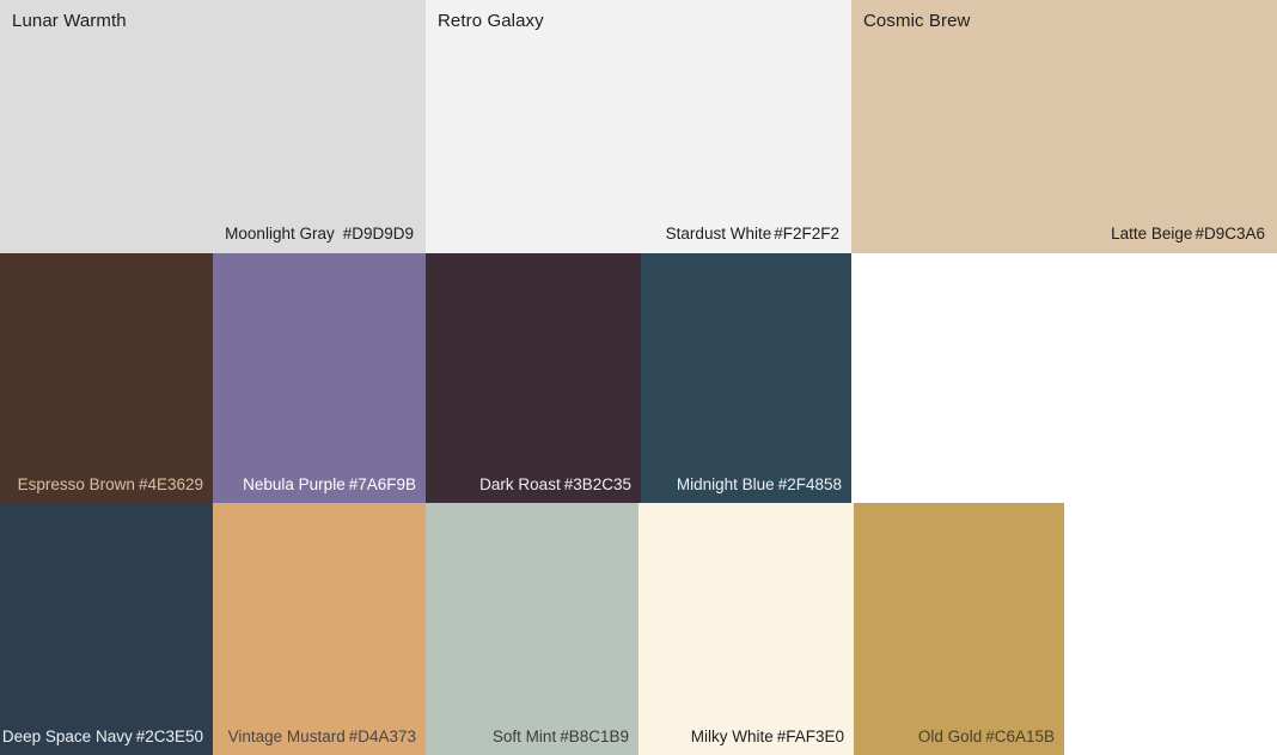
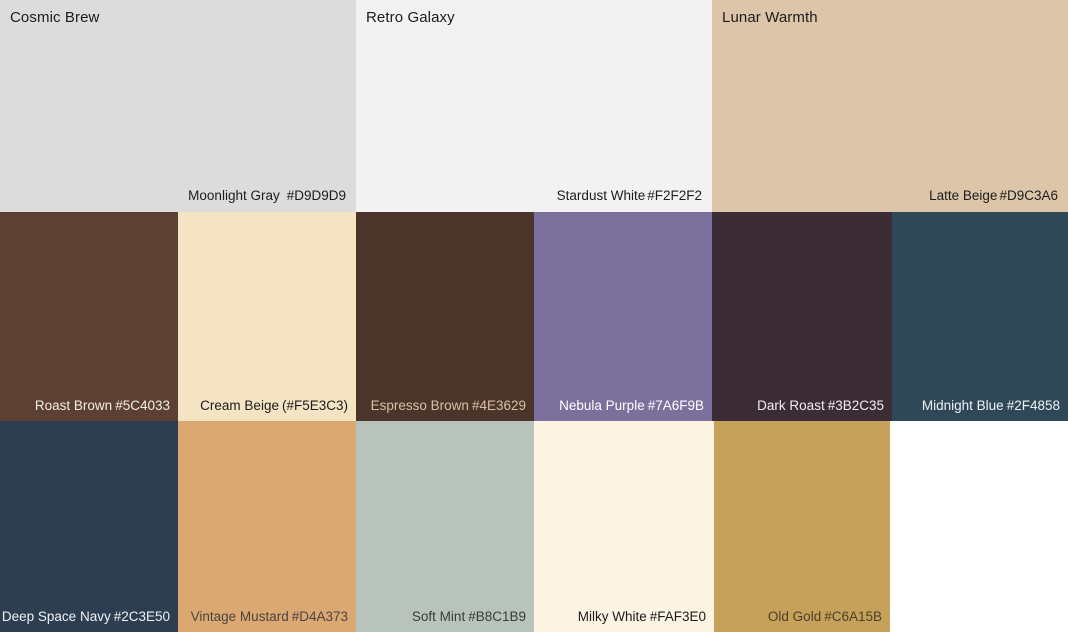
- Lunar Warmth
+ Cosmic Brew
  Moonlight Gray #D9D9D9
  Retro Galaxy
  Stardust White #F2F2F2
- Cosmic Brew
+ Lunar Warmth
  Latte Beige #D9C3A6
+ Roast Brown #5C4033
+ Cream Beige (#F5E3C3)
  Espresso Brown #4E3629
  Nebula Purple #7A6F9B
  Dark Roast #3B2C35
  Midnight Blue #2F4858
  Deep Space Navy #2C3E50
  Vintage Mustard #D4A373
  Soft Mint #B8C1B9
  Milky White #FAF3E0
  Old Gold #C6A15B
